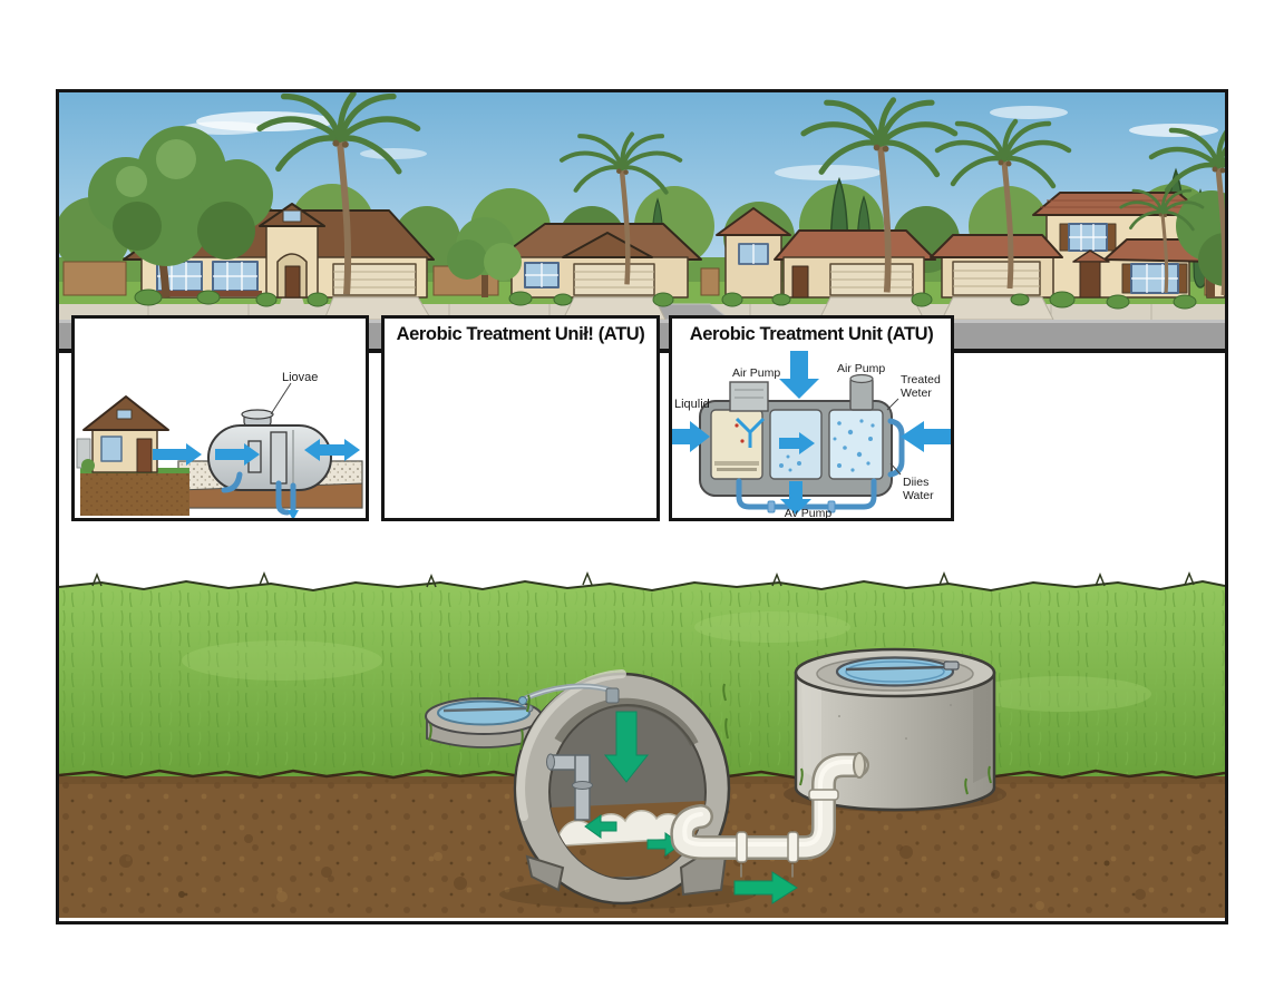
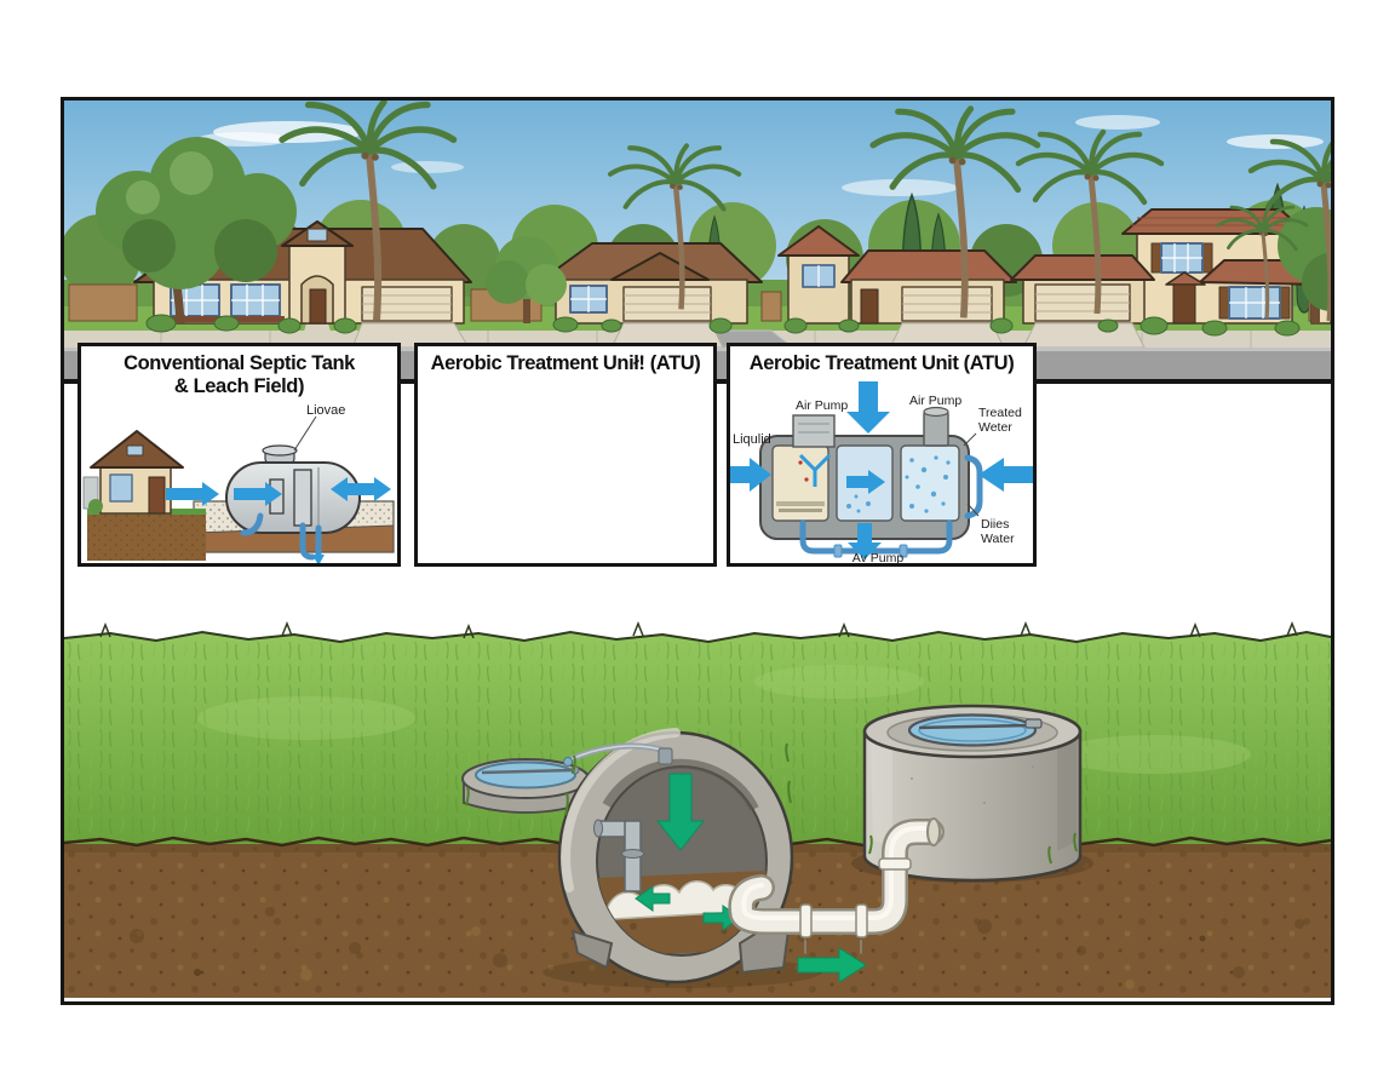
+ Conventional Septic Tank
+ & Leach Field)
  Liovae
  Aerobic Treatment Unił! (ATU)
  Aerobic Treatment Unit (ATU)
  Air Pump
  Air Pump
  Liqulid
  Treated
  Weter
  Diies
  Water
  Av Pump
